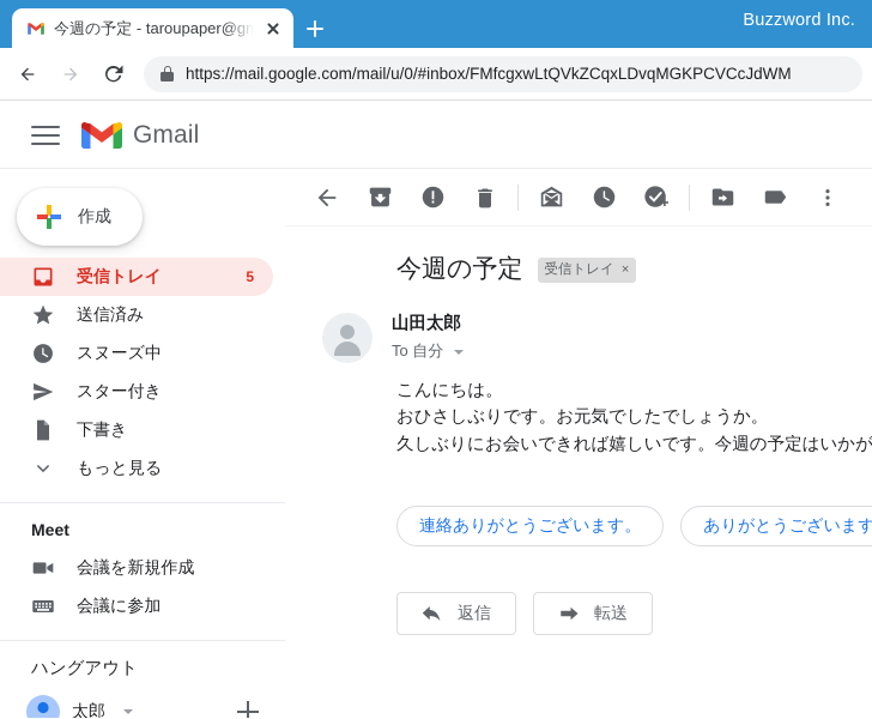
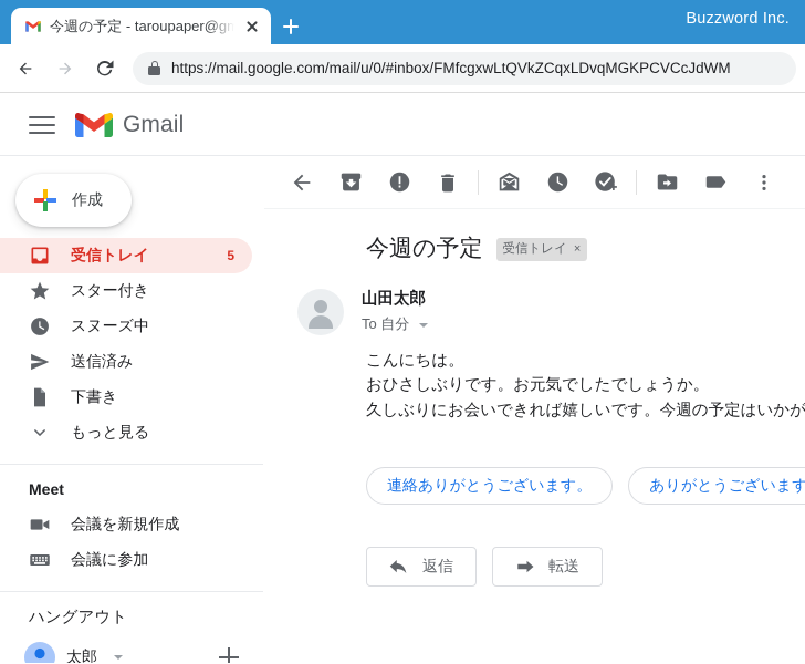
  今週の予定 - taroupaper@gm
  Buzzword Inc.
  https://mail.google.com/mail/u/0/#inbox/FMfcgxwLtQVkZCqxLDvqMGKPCVCcJdWM
  Gmail
  作成
  受信トレイ
  5
- 送信済み
+ スター付き
  スヌーズ中
- スター付き
+ 送信済み
  下書き
  もっと見る
  Meet
  会議を新規作成
  会議に参加
  ハングアウト
  太郎
  今週の予定
  受信トレイ
  ×
  山田太郎
  To 自分
  こんにちは。
  おひさしぶりです。お元気でしたでしょうか。
  久しぶりにお会いできれば嬉しいです。今週の予定はいかが
  連絡ありがとうございます。
  ありがとうございます
  返信
  転送
